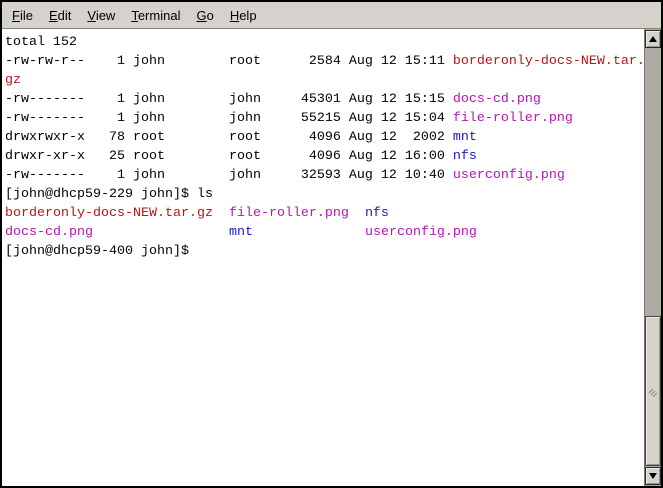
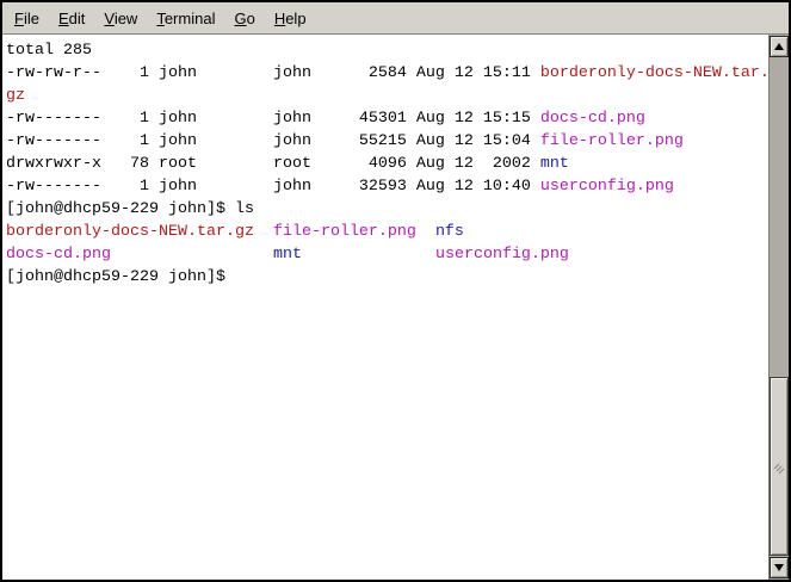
  File
  Edit
  View
  Terminal
  Go
  Help
- total 152
+ total 285
- -rw-rw-r-- 1 john root 2584 Aug 12 15:11 borderonly-docs-NEW.tar.
+ -rw-rw-r-- 1 john john 2584 Aug 12 15:11 borderonly-docs-NEW.tar.
  gz
  -rw------- 1 john john 45301 Aug 12 15:15 docs-cd.png
  -rw------- 1 john john 55215 Aug 12 15:04 file-roller.png
  drwxrwxr-x 78 root root 4096 Aug 12 2002 mnt
- drwxr-xr-x 25 root root 4096 Aug 12 16:00 nfs
  -rw------- 1 john john 32593 Aug 12 10:40 userconfig.png
  [john@dhcp59-229 john]$ ls
  borderonly-docs-NEW.tar.gz file-roller.png nfs
  docs-cd.png mnt userconfig.png
- [john@dhcp59-400 john]$
+ [john@dhcp59-229 john]$
